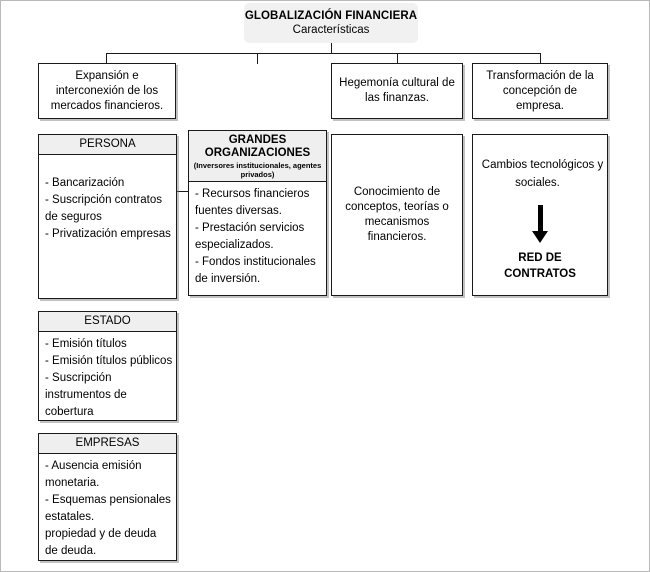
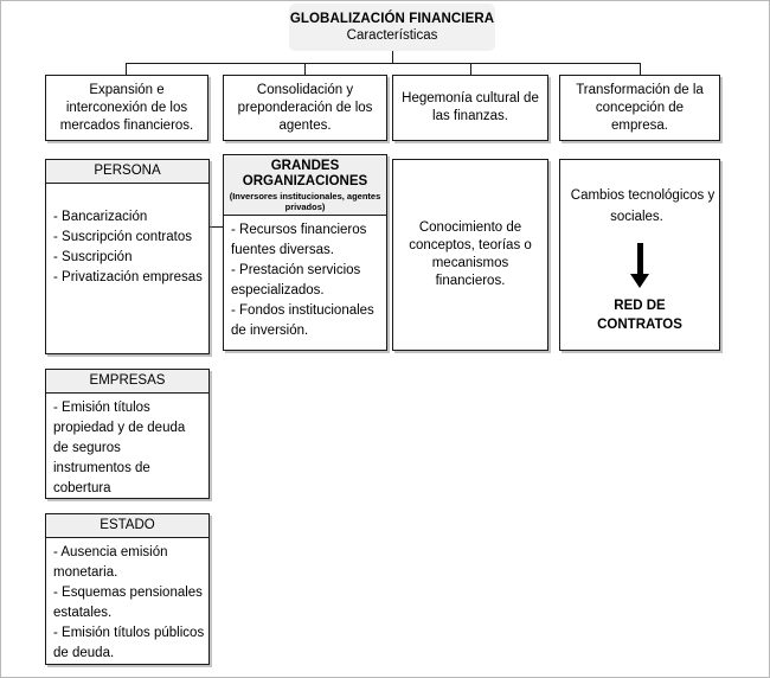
  GLOBALIZACIÓN FINANCIERA
  Características
  Expansión e interconexión de los mercados financieros.
+ Consolidación y preponderación de los agentes.
  Hegemonía cultural de las finanzas.
  Transformación de la concepción de empresa.
  PERSONA
  - Bancarización
  - Suscripción contratos
- de seguros
+ - Suscripción
  - Privatización empresas
- ESTADO
+ EMPRESAS
  - Emisión títulos
- - Emisión títulos públicos
+ propiedad y de deuda
- - Suscripción
+ de seguros
  instrumentos de
  cobertura
- EMPRESAS
+ ESTADO
  - Ausencia emisión
  monetaria.
  - Esquemas pensionales
  estatales.
- propiedad y de deuda
+ - Emisión títulos públicos
  de deuda.
  GRANDES
  ORGANIZACIONES
  (Inversores institucionales, agentes privados)
  - Recursos financieros
  fuentes diversas.
  - Prestación servicios
  especializados.
  - Fondos institucionales
  de inversión.
  Conocimiento de conceptos, teorías o mecanismos financieros.
  Cambios tecnológicos y sociales.
  RED DE
  CONTRATOS
